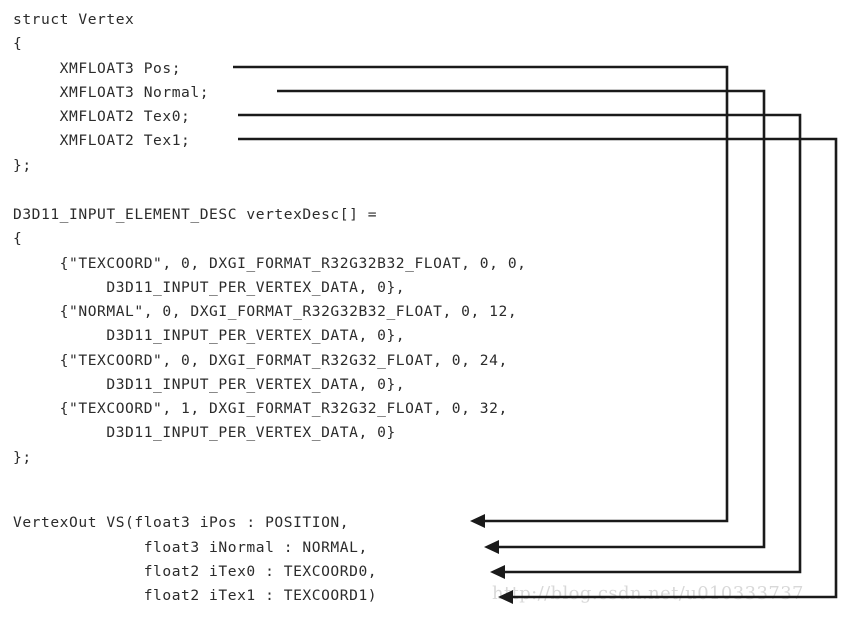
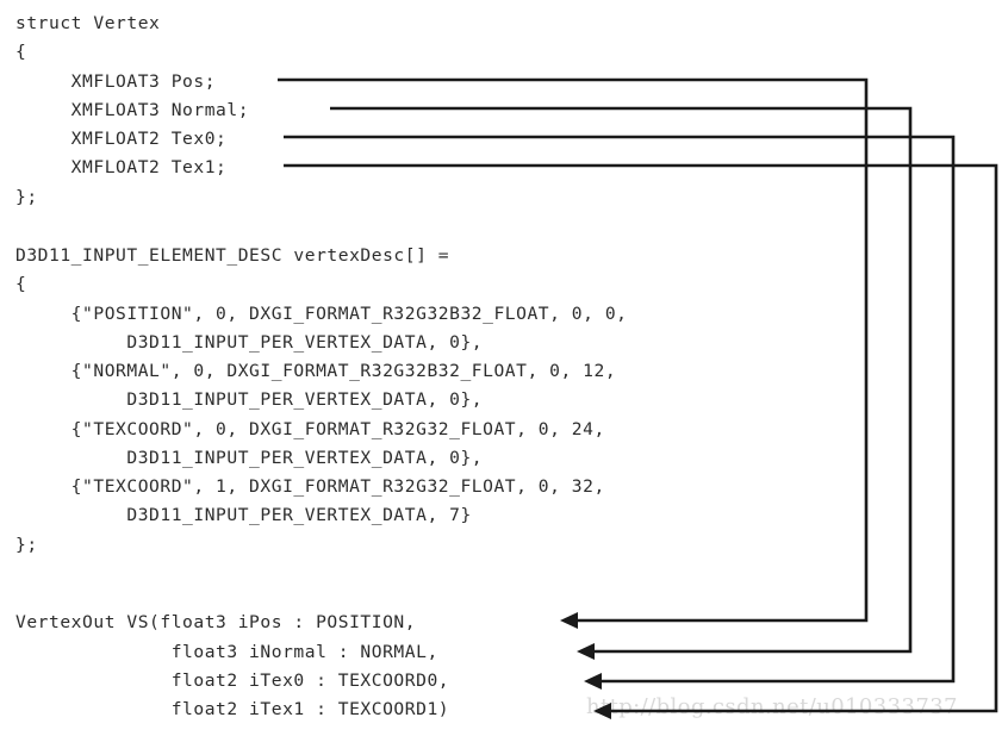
  htp://blog.csdn.net/u010333737
  struct Vertex
  {
  XMFLOAT3 Pos;
  XMFLOAT3 Normal;
  XMFLOAT2 Tex0;
  XMFLOAT2 Tex1;
  };
  D3D11_INPUT_ELEMENT_DESC vertexDesc[] =
  {
- {"TEXCOORD", 0, DXGI_FORMAT_R32G32B32_FLOAT, 0, 0,
+ {"POSITION", 0, DXGI_FORMAT_R32G32B32_FLOAT, 0, 0,
  D3D11_INPUT_PER_VERTEX_DATA, 0},
  {"NORMAL", 0, DXGI_FORMAT_R32G32B32_FLOAT, 0, 12,
  D3D11_INPUT_PER_VERTEX_DATA, 0},
  {"TEXCOORD", 0, DXGI_FORMAT_R32G32_FLOAT, 0, 24,
  D3D11_INPUT_PER_VERTEX_DATA, 0},
  {"TEXCOORD", 1, DXGI_FORMAT_R32G32_FLOAT, 0, 32,
- D3D11_INPUT_PER_VERTEX_DATA, 0}
+ D3D11_INPUT_PER_VERTEX_DATA, 7}
  };
  VertexOut VS(float3 iPos : POSITION,
  float3 iNormal : NORMAL,
  float2 iTex0 : TEXCOORD0,
  float2 iTex1 : TEXCOORD1)
